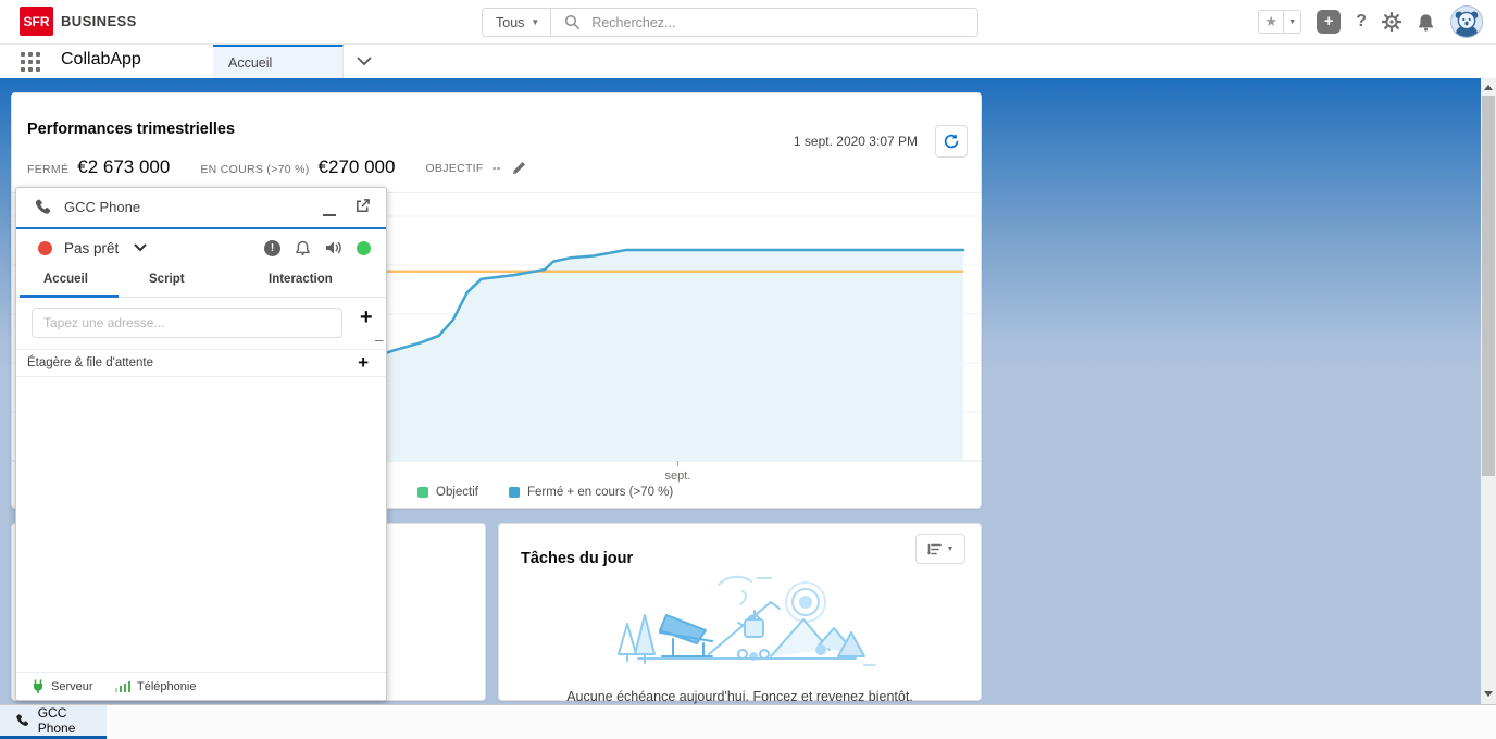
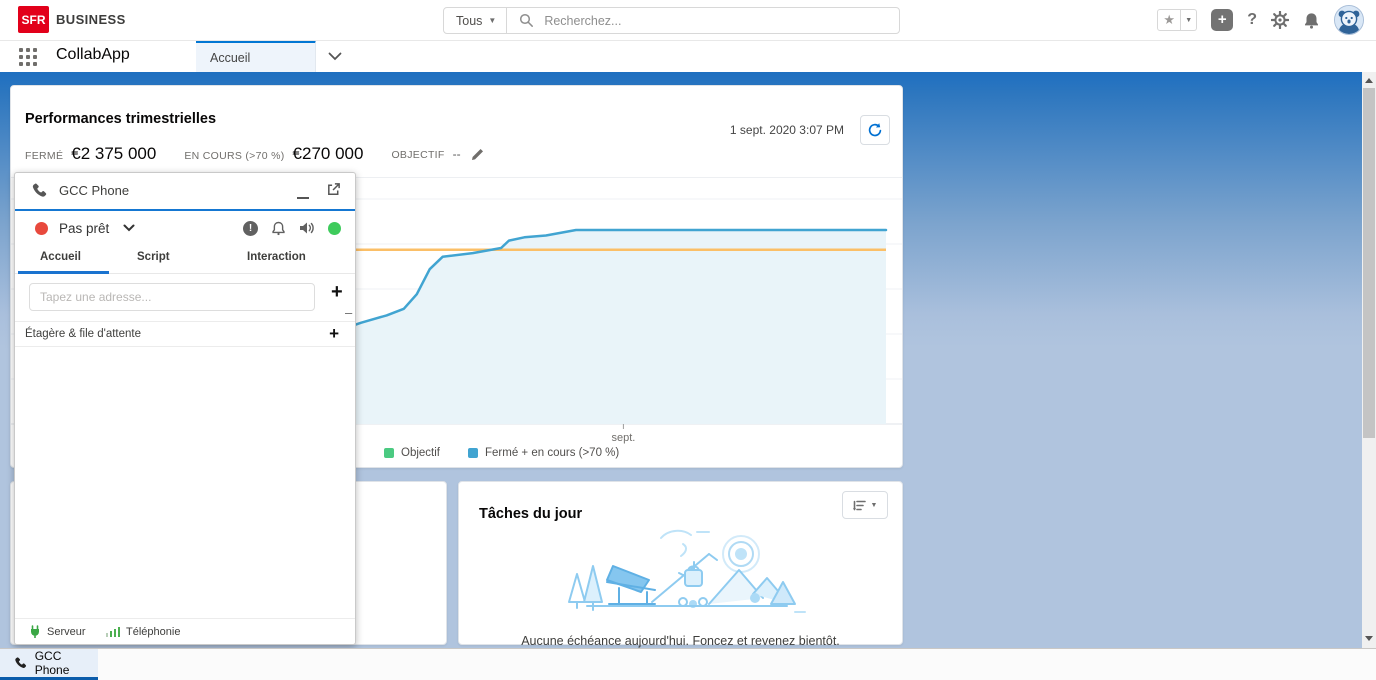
  SFR
  BUSINESS
  Tous
  ▼
  Recherchez...
  ★
  +
  ?
  CollabApp
  Accueil
  Performances trimestrielles
  1 sept. 2020 3:07 PM
  FERMÉ
- €2 673 000
+ €2 375 000
  EN COURS (>70 %)
  €270 000
  OBJECTIF
  --
  sept.
  Objectif
  Fermé + en cours (>70 %)
  Tâches du jour
  Aucune échéance aujourd'hui. Foncez et revenez bientôt.
  GCC Phone
  Pas prêt
  !
  Accueil
  Script
  Interaction
  Tapez une adresse...
  +
  –
  Étagère & file d'attente
  +
  Serveur
  Téléphonie
  GCC Phone
